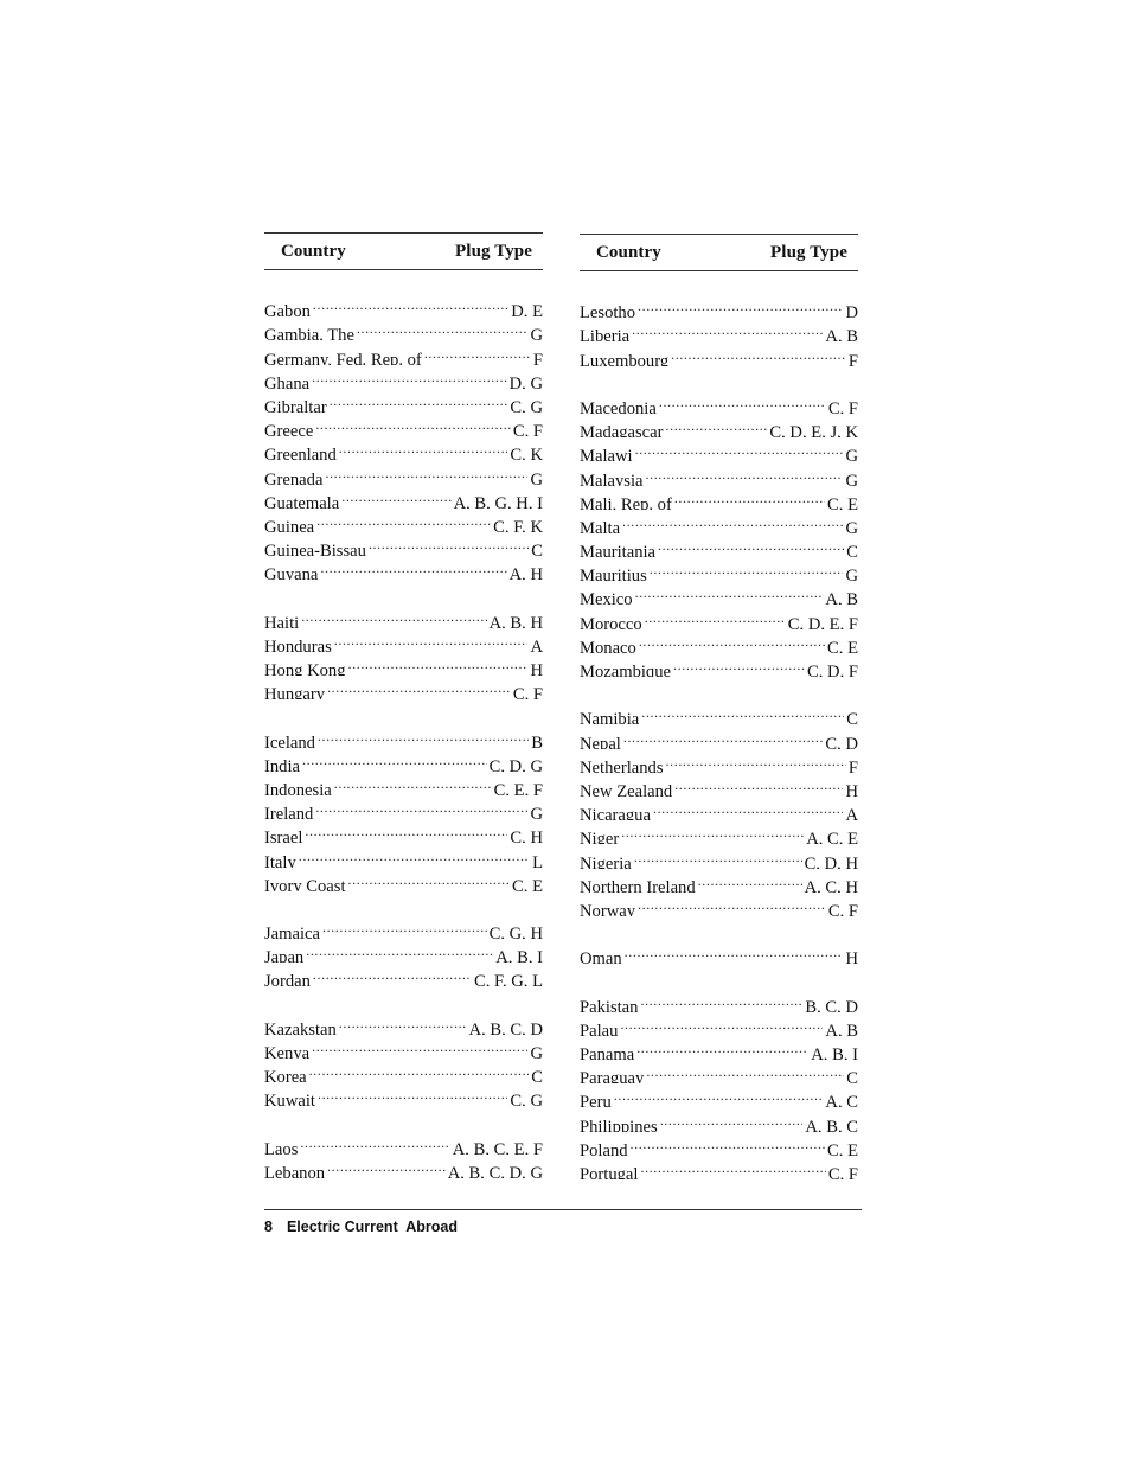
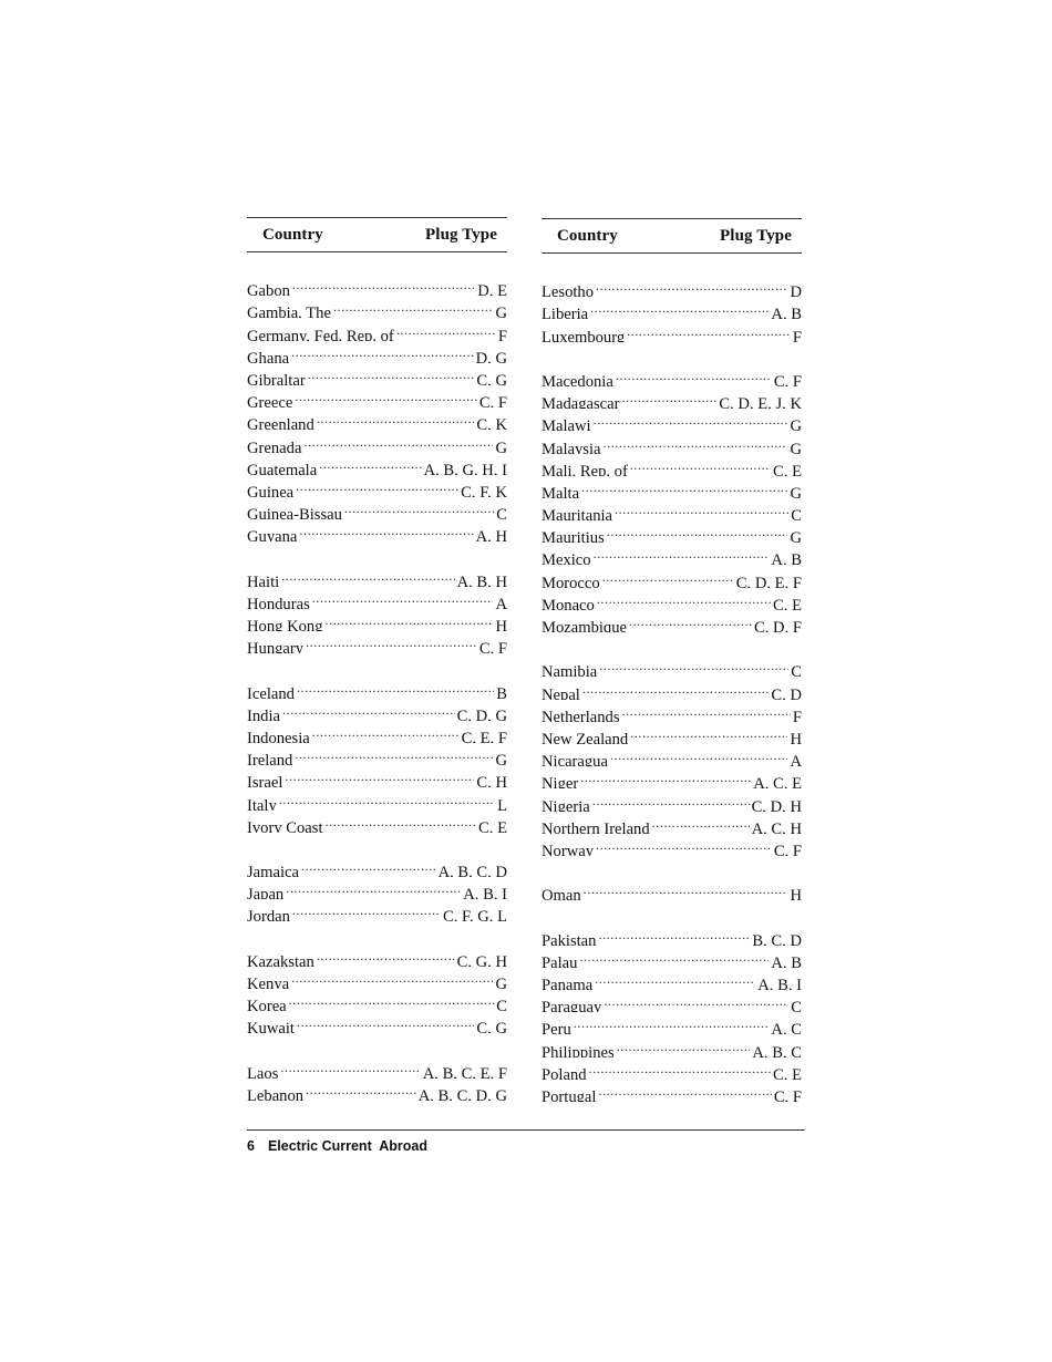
  Country
  Plug Type
  Gabon
  D, E
  Gambia, The
  G
  Germany, Fed. Rep. of
  F
  Ghana
  D, G
  Gibraltar
  C, G
  Greece
  C, F
  Greenland
  C, K
  Grenada
  G
  Guatemala
  A, B, G, H, I
  Guinea
  C, F, K
  Guinea-Bissau
  C
  Guyana
  A, H
  Haiti
  A, B, H
  Honduras
  A
  Hong Kong
  H
  Hungary
  C, F
  Iceland
  B
  India
  C, D, G
  Indonesia
  C, E, F
  Ireland
  G
  Israel
  C, H
  Italy
  L
  Ivory Coast
  C, E
  Jamaica
- C, G, H
+ A, B, C, D
  Japan
  A, B, I
  Jordan
  C, F, G, L
  Kazakstan
- A, B, C, D
+ C, G, H
  Kenya
  G
  Korea
  C
  Kuwait
  C, G
  Laos
  A, B, C, E, F
  Lebanon
  A, B, C, D, G
  Country
  Plug Type
  Lesotho
  D
  Liberia
  A, B
  Luxembourg
  F
  Macedonia
  C, F
  Madagascar
  C, D, E, J, K
  Malawi
  G
  Malaysia
  G
  Mali, Rep. of
  C, E
  Malta
  G
  Mauritania
  C
  Mauritius
  G
  Mexico
  A, B
  Morocco
  C, D, E, F
  Monaco
  C, E
  Mozambique
  C, D, F
  Namibia
  C
  Nepal
  C, D
  Netherlands
  F
  New Zealand
  H
  Nicaragua
  A
  Niger
  A, C, E
  Nigeria
  C, D, H
  Northern Ireland
  A, C, H
  Norway
  C, F
  Oman
  H
  Pakistan
  B, C, D
  Palau
  A, B
  Panama
  A, B, I
  Paraguay
  C
  Peru
  A, C
  Philippines
  A, B, C
  Poland
  C, E
  Portugal
  C, F
- 8
+ 6
  Electric Current Abroad
